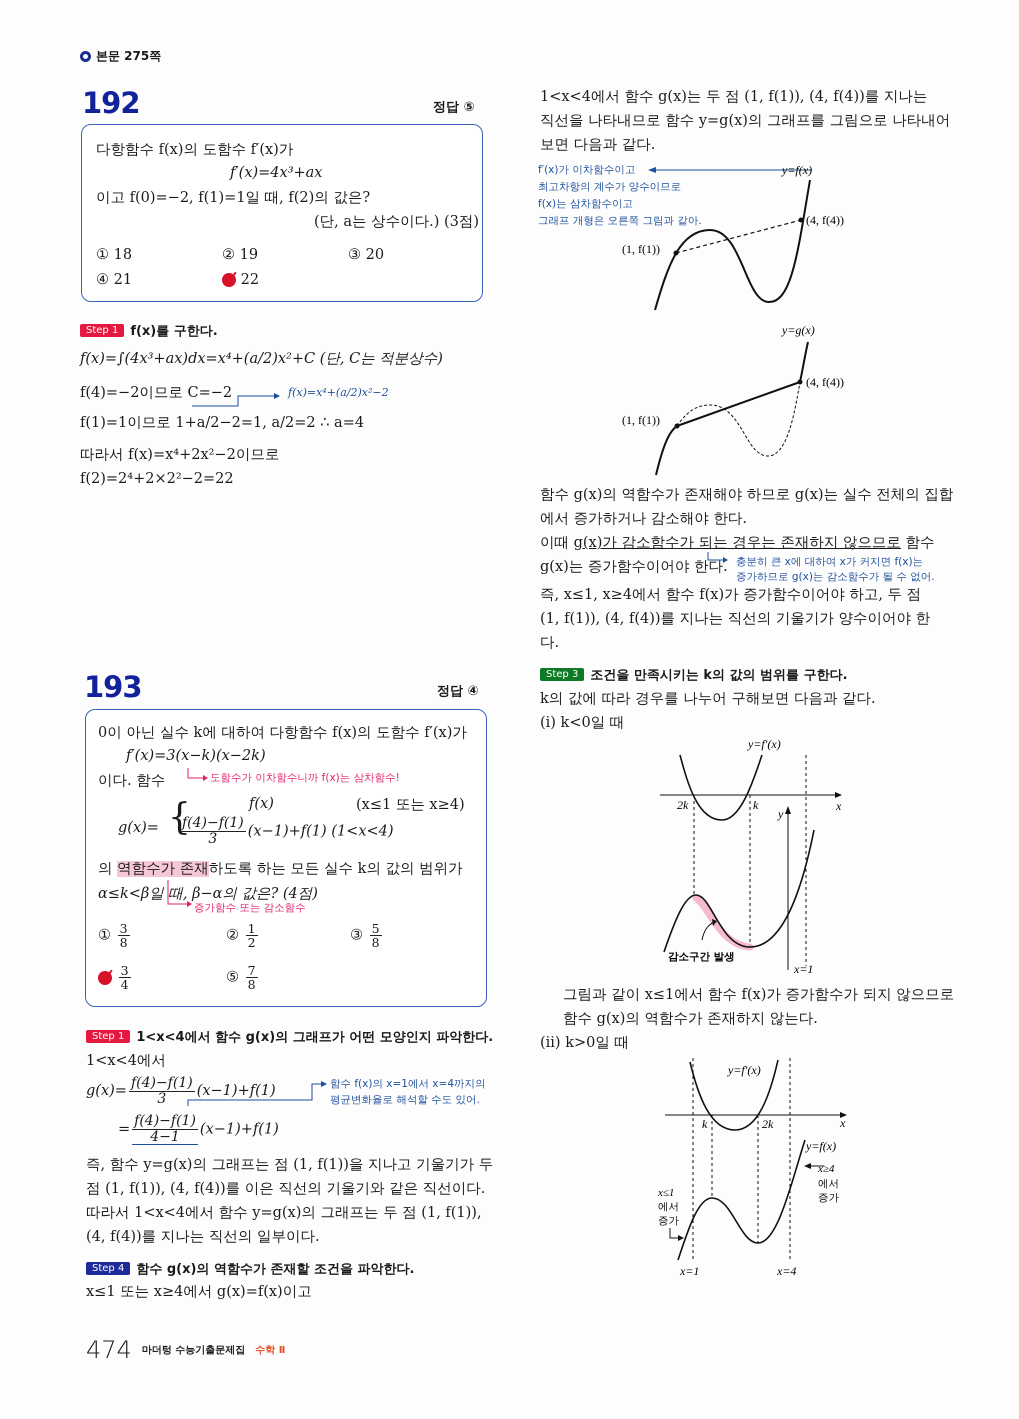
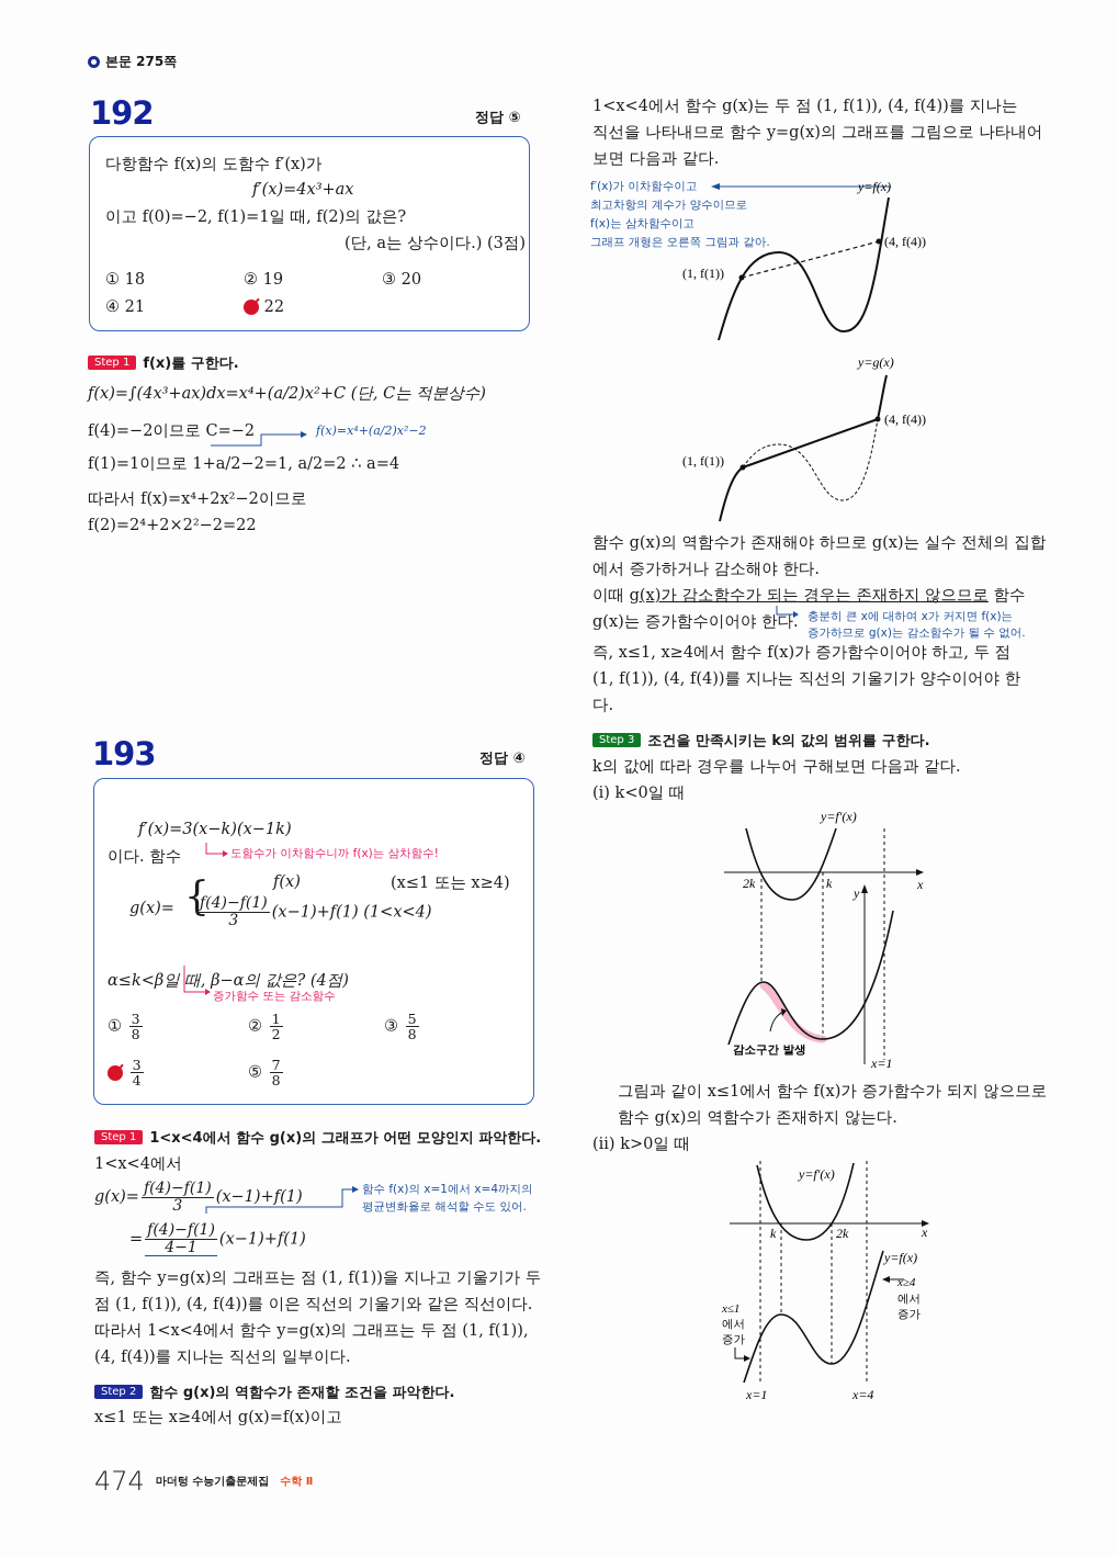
  본문 275쪽
  192
  정답 ⑤
  다항함수 f(x)의 도함수 f′(x)가
  f′(x)=4x³+ax
  이고 f(0)=−2, f(1)=1일 때, f(2)의 값은?
  (단, a는 상수이다.) (3점)
  ① 18
  ② 19
  ③ 20
  ④ 21
  22
  Step 1 f(x)를 구한다.
  f(x)=∫(4x³+ax)dx=x⁴+(a/2)x²+C (단, C는 적분상수)
  f(4)=−2이므로 C=−2
  f(x)=x⁴+(a/2)x²−2
  f(1)=1이므로 1+a/2−2=1, a/2=2 ∴ a=4
  따라서 f(x)=x⁴+2x²−2이므로
  f(2)=2⁴+2×2²−2=22
  193
  정답 ④
- 0이 아닌 실수 k에 대하여 다항함수 f(x)의 도함수 f′(x)가
- f′(x)=3(x−k)(x−2k)
+ f′(x)=3(x−k)(x−1k)
  이다. 함수
  도함수가 이차함수니까 f(x)는 삼차함수!
  f(x)
  (x≤1 또는 x≥4)
  g(x)=
  {
  f(4)−f(1)
  3
  (x−1)+f(1) (1<x<4)
- 의 역함수가 존재하도록 하는 모든 실수 k의 값의 범위가
  α≤k<β일 때, β−α의 값은? (4점)
  증가함수 또는 감소함수
  ①
  3
  8
  ②
  1
  2
  ③
  5
  8
  3
  4
  ⑤
  7
  8
  Step 1 1<x<4에서 함수 g(x)의 그래프가 어떤 모양인지 파악한다.
  1<x<4에서
  g(x)=
  f(4)−f(1)
  3
  (x−1)+f(1)
  함수 f(x)의 x=1에서 x=4까지의
  평균변화율로 해석할 수도 있어.
  =
  f(4)−f(1)
  4−1
  (x−1)+f(1)
  즉, 함수 y=g(x)의 그래프는 점 (1, f(1))을 지나고 기울기가 두
  점 (1, f(1)), (4, f(4))를 이은 직선의 기울기와 같은 직선이다.
  따라서 1<x<4에서 함수 y=g(x)의 그래프는 두 점 (1, f(1)),
  (4, f(4))를 지나는 직선의 일부이다.
- Step 4 함수 g(x)의 역함수가 존재할 조건을 파악한다.
+ Step 2 함수 g(x)의 역함수가 존재할 조건을 파악한다.
  x≤1 또는 x≥4에서 g(x)=f(x)이고
  1<x<4에서 함수 g(x)는 두 점 (1, f(1)), (4, f(4))를 지나는
  직선을 나타내므로 함수 y=g(x)의 그래프를 그림으로 나타내어
  보면 다음과 같다.
  f′(x)가 이차함수이고
  최고차항의 계수가 양수이므로
  f(x)는 삼차함수이고
  그래프 개형은 오른쪽 그림과 같아.
  y=f(x)
  (1, f(1))
  (4, f(4))
  y=g(x)
  (1, f(1))
  (4, f(4))
  함수 g(x)의 역함수가 존재해야 하므로 g(x)는 실수 전체의 집합
  에서 증가하거나 감소해야 한다.
  이때 g(x)가 감소함수가 되는 경우는 존재하지 않으므로 함수
  g(x)는 증가함수이어야 한다.
  충분히 큰 x에 대하여 x가 커지면 f(x)는
  증가하므로 g(x)는 감소함수가 될 수 없어.
  즉, x≤1, x≥4에서 함수 f(x)가 증가함수이어야 하고, 두 점
  (1, f(1)), (4, f(4))를 지나는 직선의 기울기가 양수이어야 한
  다.
  Step 3 조건을 만족시키는 k의 값의 범위를 구한다.
  k의 값에 따라 경우를 나누어 구해보면 다음과 같다.
  (i) k<0일 때
  y=f′(x)
  x
  2k
  k
  y
  감소구간 발생
  x=1
  그림과 같이 x≤1에서 함수 f(x)가 증가함수가 되지 않으므로
  함수 g(x)의 역함수가 존재하지 않는다.
  (ii) k>0일 때
  y=f′(x)
  x
  k
  2k
  y=f(x)
  x≥4
  에서
  증가
  x≤1
  에서
  증가
  x=1
  x=4
  474
  마더텅 수능기출문제집
  수학 Ⅱ
